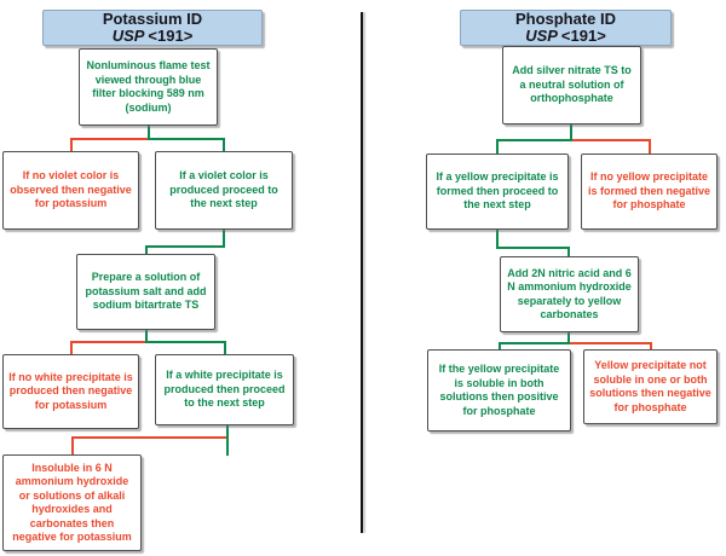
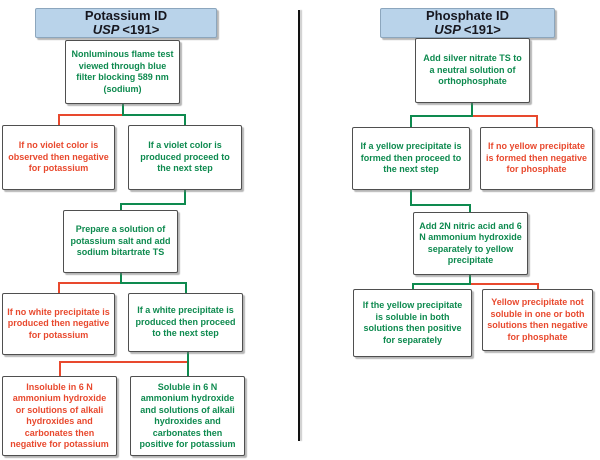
  Potassium ID
  USP <191>
  Nonluminous flame test viewed through blue filter blocking 589 nm (sodium)
  If no violet color is observed then negative for potassium
  If a violet color is produced proceed to the next step
  Prepare a solution of potassium salt and add sodium bitartrate TS
  If no white precipitate is produced then negative for potassium
  If a white precipitate is produced then proceed to the next step
  Insoluble in 6 N ammonium hydroxide or solutions of alkali hydroxides and carbonates then negative for potassium
+ Soluble in 6 N ammonium hydroxide and solutions of alkali hydroxides and carbonates then positive for potassium
  Phosphate ID
  USP <191>
  Add silver nitrate TS to a neutral solution of orthophosphate
  If a yellow precipitate is formed then proceed to the next step
  If no yellow precipitate is formed then negative for phosphate
- Add 2N nitric acid and 6 N ammonium hydroxide separately to yellow carbonates
+ Add 2N nitric acid and 6 N ammonium hydroxide separately to yellow precipitate
- If the yellow precipitate is soluble in both solutions then positive for phosphate
+ If the yellow precipitate is soluble in both solutions then positive for separately
  Yellow precipitate not soluble in one or both solutions then negative for phosphate
